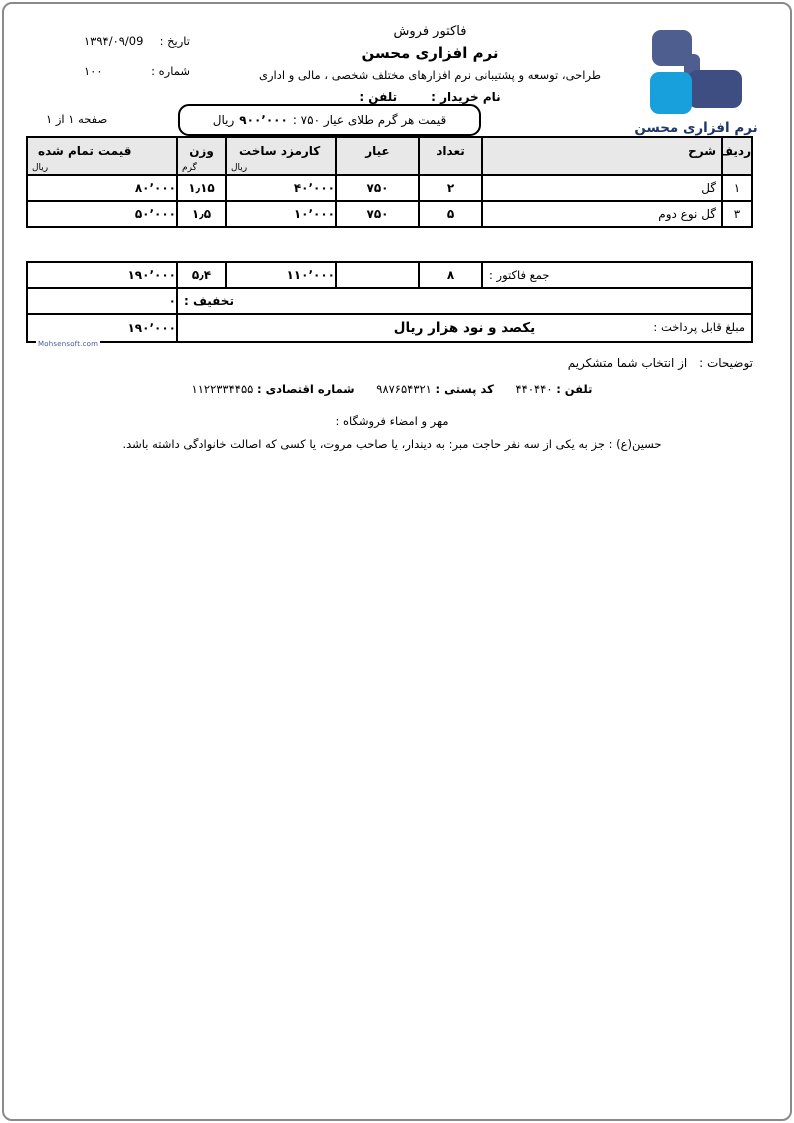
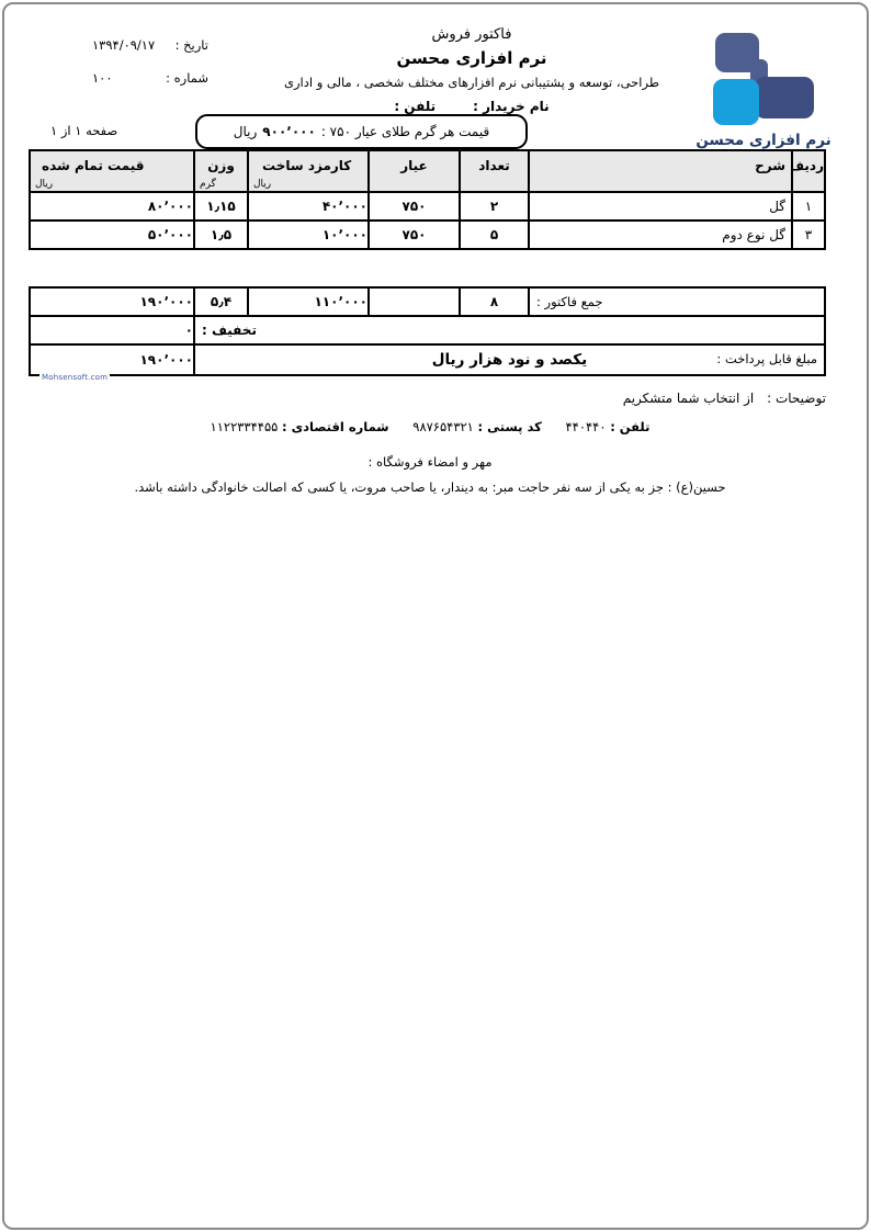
  تاریخ :
- ۱۳۹۴/۰۹/09
+ ۱۳۹۴/۰۹/۱۷
  شماره :
  ۱۰۰
  فاکتور فروش
  نرم افزاری محسن
  طراحی، توسعه و پشتیبانی نرم افزارهای مختلف شخصی ، مالی و اداری
  نام خریدار :تلفن :
  نرم افزاری محسن
  صفحه ۱ از ۱
  قیمت هر گرم طلای عیار ۷۵۰ :
  ۹۰۰٬۰۰۰
  ریال
  ردیف	شرح	تعداد	عیار	کارمزد ساختریال	وزنگرم	قیمت تمام شدهریال
  ۱	گل	۲	۷۵۰	۴۰٬۰۰۰	۱٫۱۵	۸۰٬۰۰۰
  ۳	گل نوع دوم	۵	۷۵۰	۱۰٬۰۰۰	۱٫۵	۵۰٬۰۰۰
  جمع فاکتور :	۸		۱۱۰٬۰۰۰	۵٫۴	۱۹۰٬۰۰۰
  تخفیف :	۰
  مبلغ قابل پرداخت : یکصد و نود هزار ریال	۱۹۰٬۰۰۰
  Mohsensoft.com
  توضیحات : از انتخاب شما متشکریم
  تلفن : ۴۴۰۴۴۰ کد پستی : ۹۸۷۶۵۴۳۲۱ شماره اقتصادی : ۱۱۲۲۳۳۴۴۵۵
  مهر و امضاء فروشگاه :
  حسین(ع) : جز به یکی از سه نفر حاجت مبر: به دیندار، یا صاحب مروت، یا کسی که اصالت خانوادگی داشته باشد.
